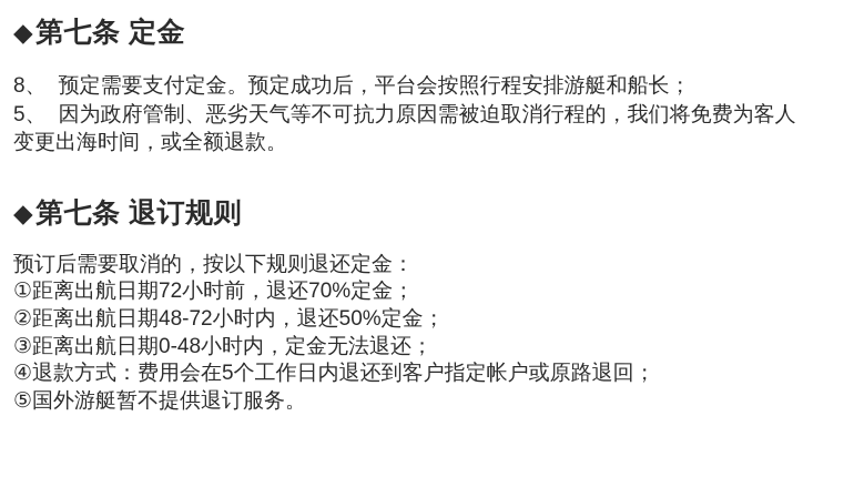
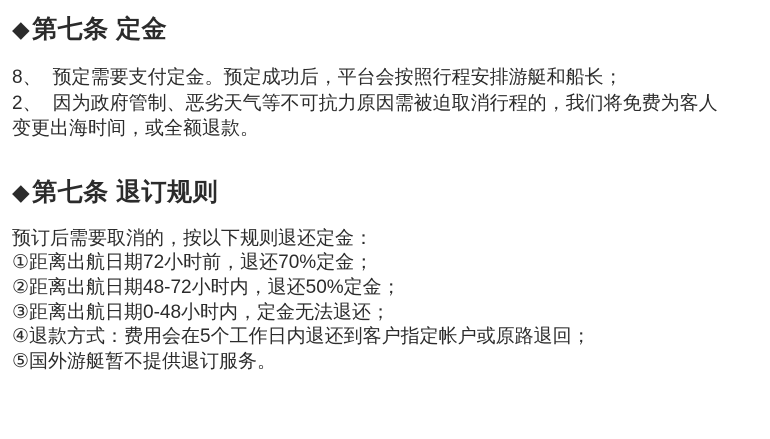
  ◆第七条 定金
  8、 预定需要支付定金。预定成功后，平台会按照行程安排游艇和船长；
- 5、 因为政府管制、恶劣天气等不可抗力原因需被迫取消行程的，我们将免费为客人
+ 2、 因为政府管制、恶劣天气等不可抗力原因需被迫取消行程的，我们将免费为客人
  变更出海时间，或全额退款。
  ◆第七条 退订规则
  预订后需要取消的，按以下规则退还定金：
  ①距离出航日期72小时前，退还70%定金；
  ②距离出航日期48-72小时内，退还50%定金；
  ③距离出航日期0-48小时内，定金无法退还；
  ④退款方式：费用会在5个工作日内退还到客户指定帐户或原路退回；
  ⑤国外游艇暂不提供退订服务。
